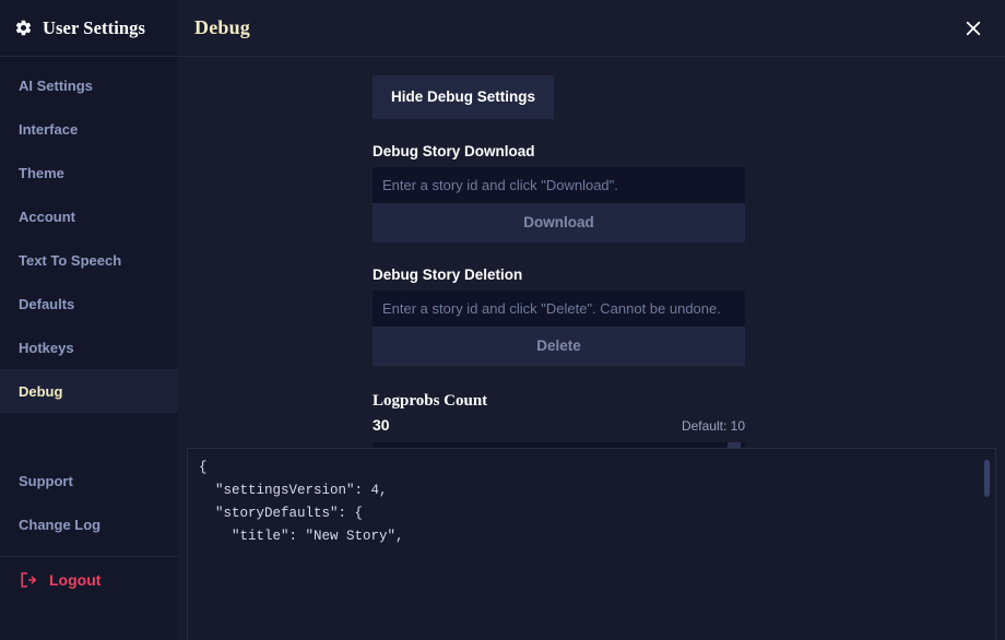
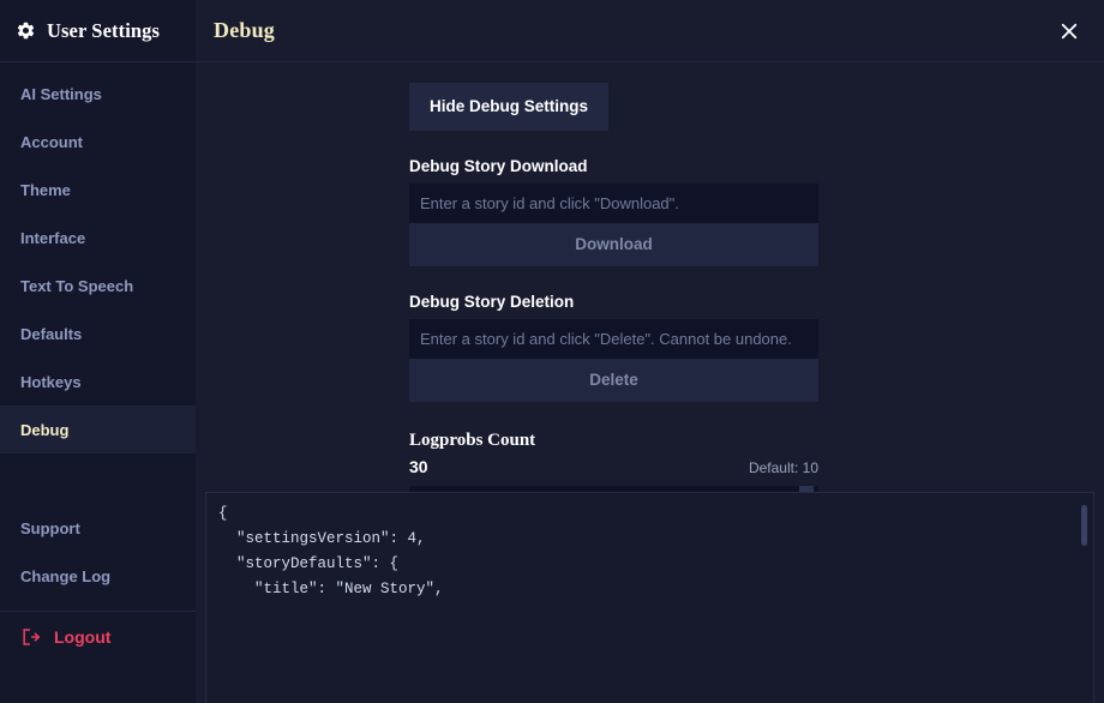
  User Settings
  AI Settings
- Interface
+ Account
  Theme
- Account
+ Interface
  Text To Speech
  Defaults
  Hotkeys
  Debug
  Support
  Change Log
  Logout
  Debug
  Hide Debug Settings
  Debug Story Download
  Enter a story id and click "Download".
  Download
  Debug Story Deletion
  Enter a story id and click "Delete". Cannot be undone.
  Delete
  Logprobs Count
  30
  Default: 10
  {
  "settingsVersion": 4,
  "storyDefaults": {
  "title": "New Story",
